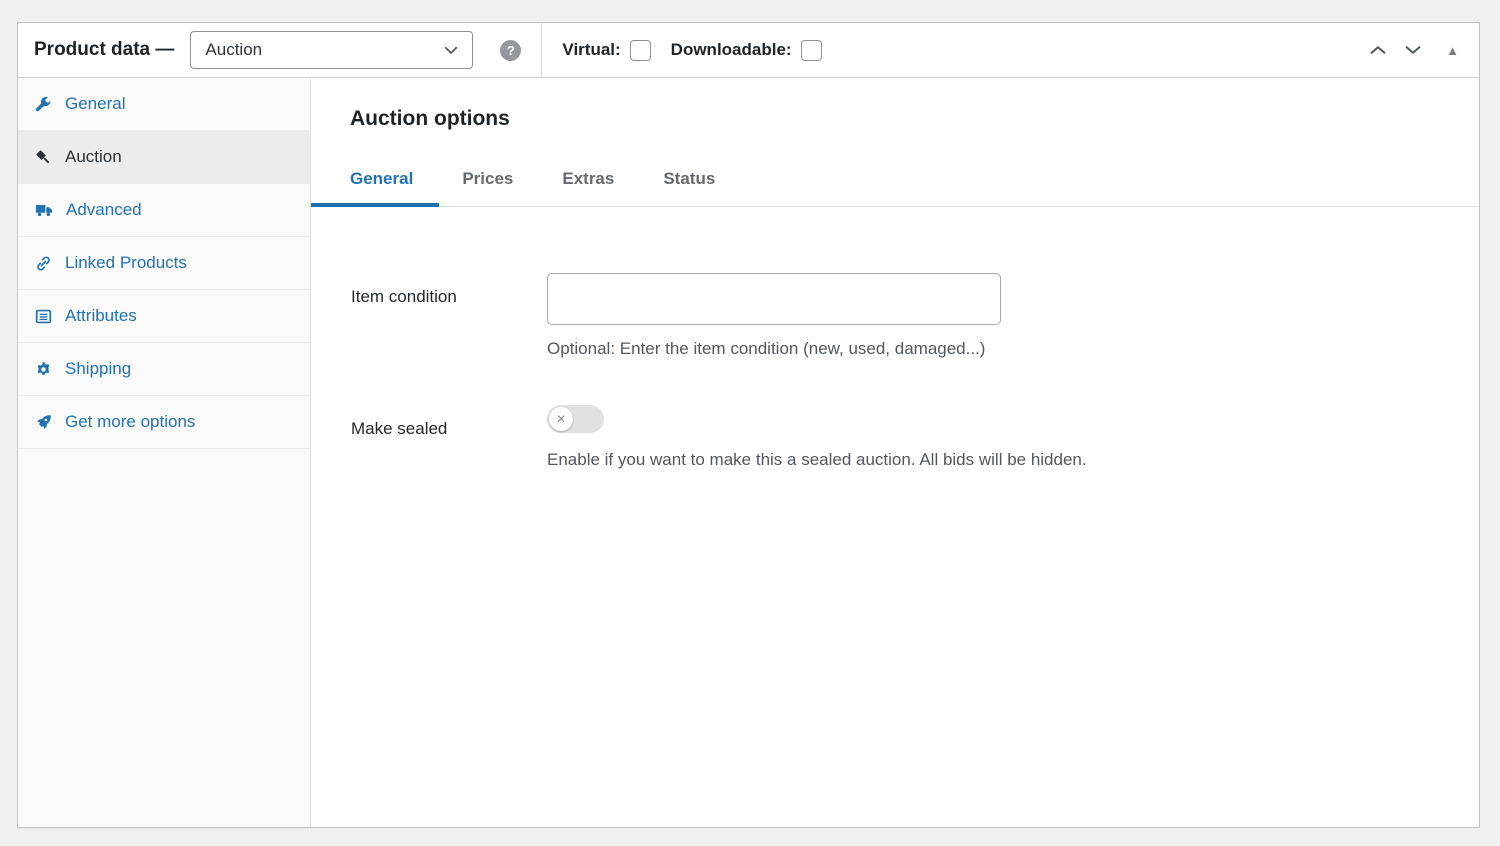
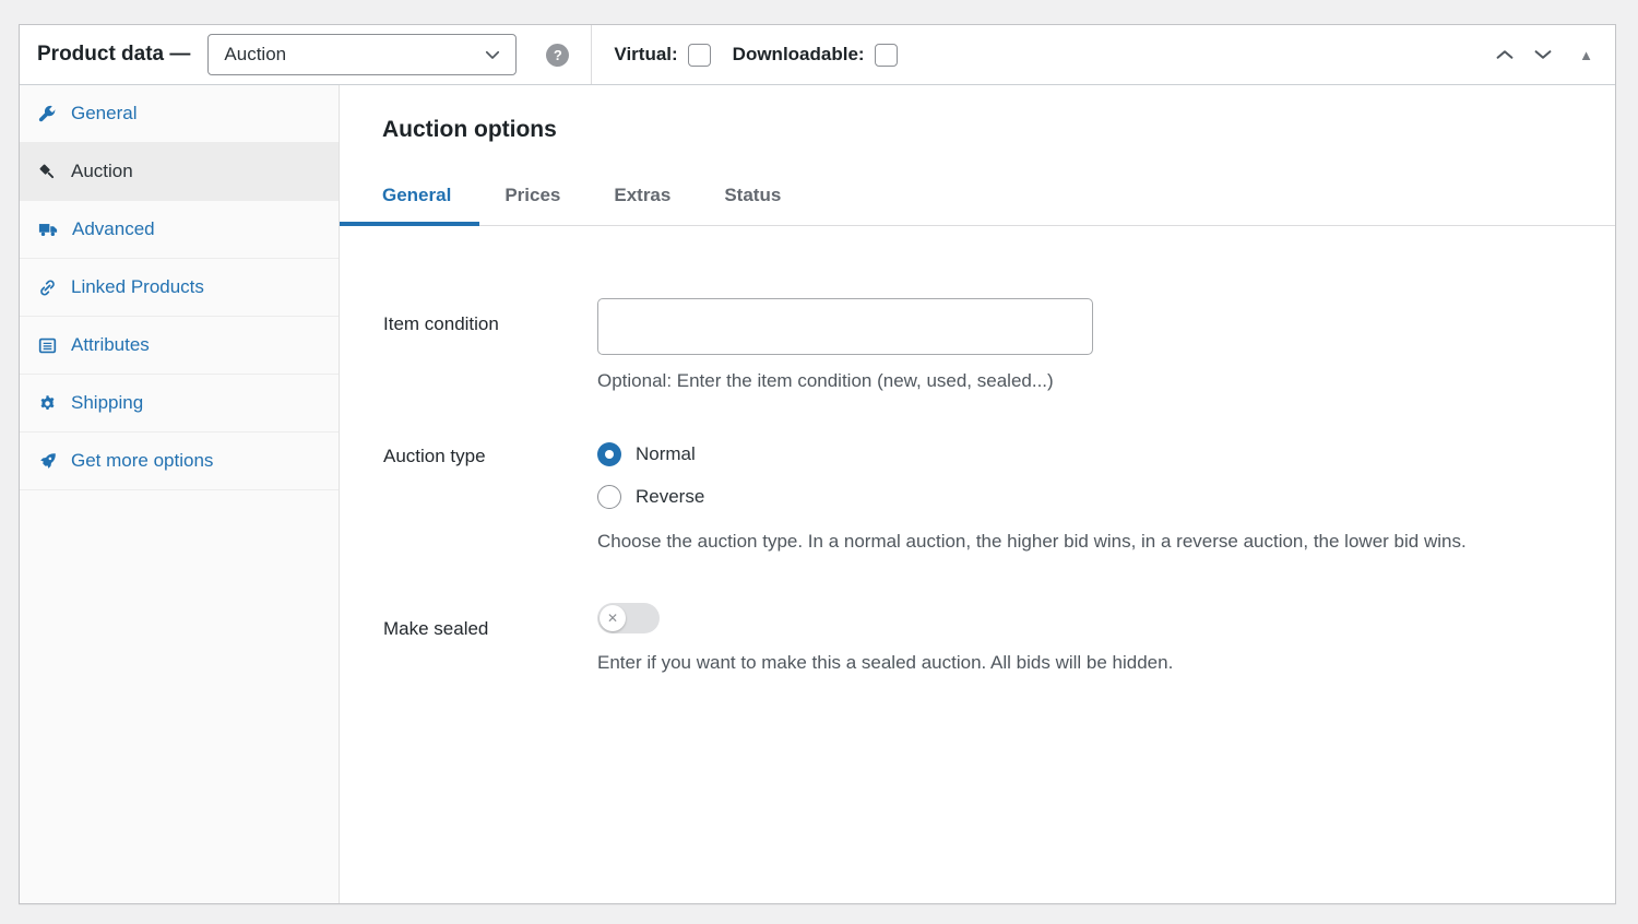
  Product data —
  Auction
  ?
  Virtual:
  Downloadable:
  ▲
  General
  Auction
  Advanced
  Linked Products
  Attributes
  Shipping
  Get more options
  Auction options
  General
  Prices
  Extras
  Status
  Item condition
- Optional: Enter the item condition (new, used, damaged...)
+ Optional: Enter the item condition (new, used, sealed...)
+ Auction type
+ Normal
+ Reverse
+ Choose the auction type. In a normal auction, the higher bid wins, in a reverse auction, the lower bid wins.
  Make sealed
  ✕
- Enable if you want to make this a sealed auction. All bids will be hidden.
+ Enter if you want to make this a sealed auction. All bids will be hidden.
